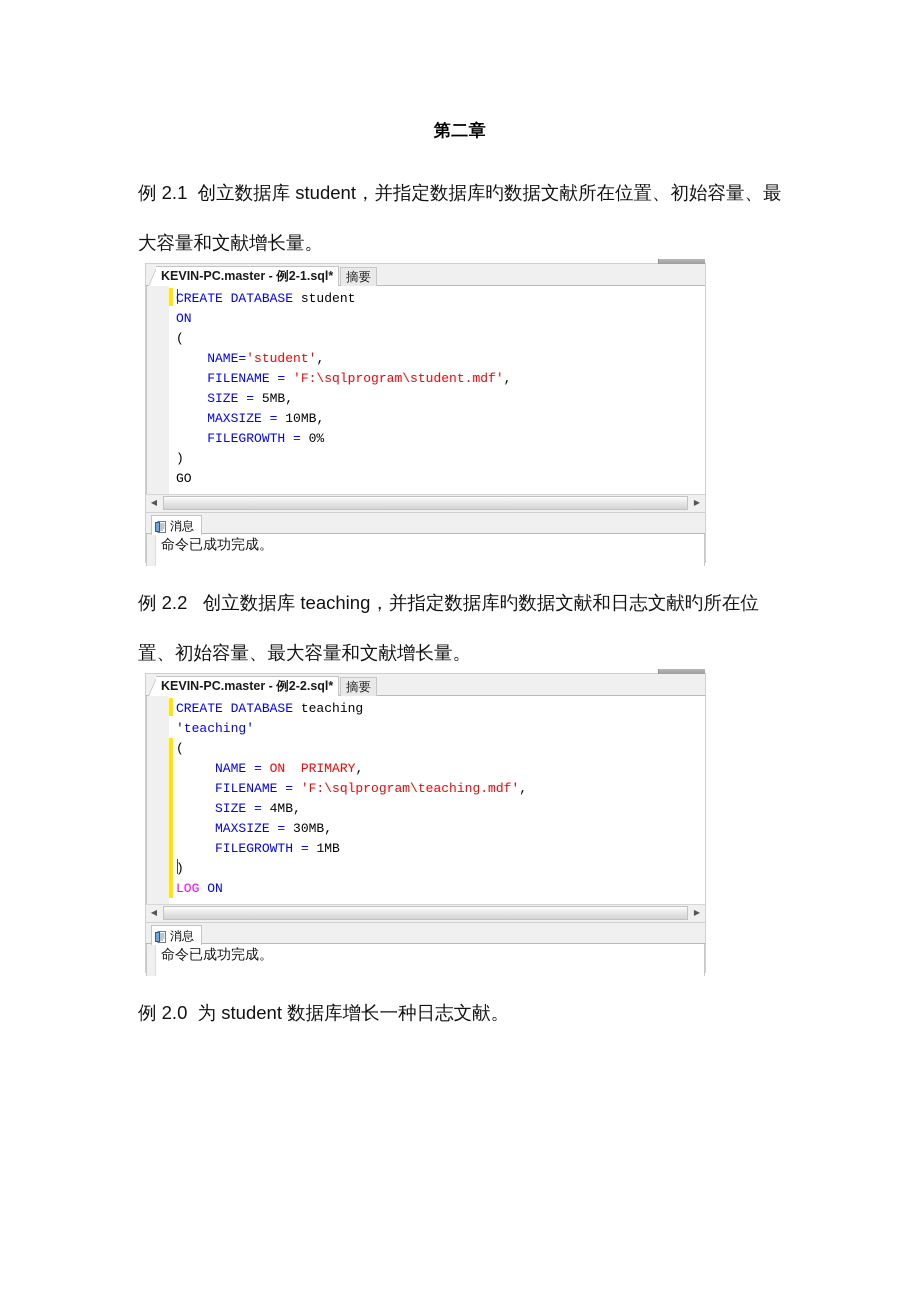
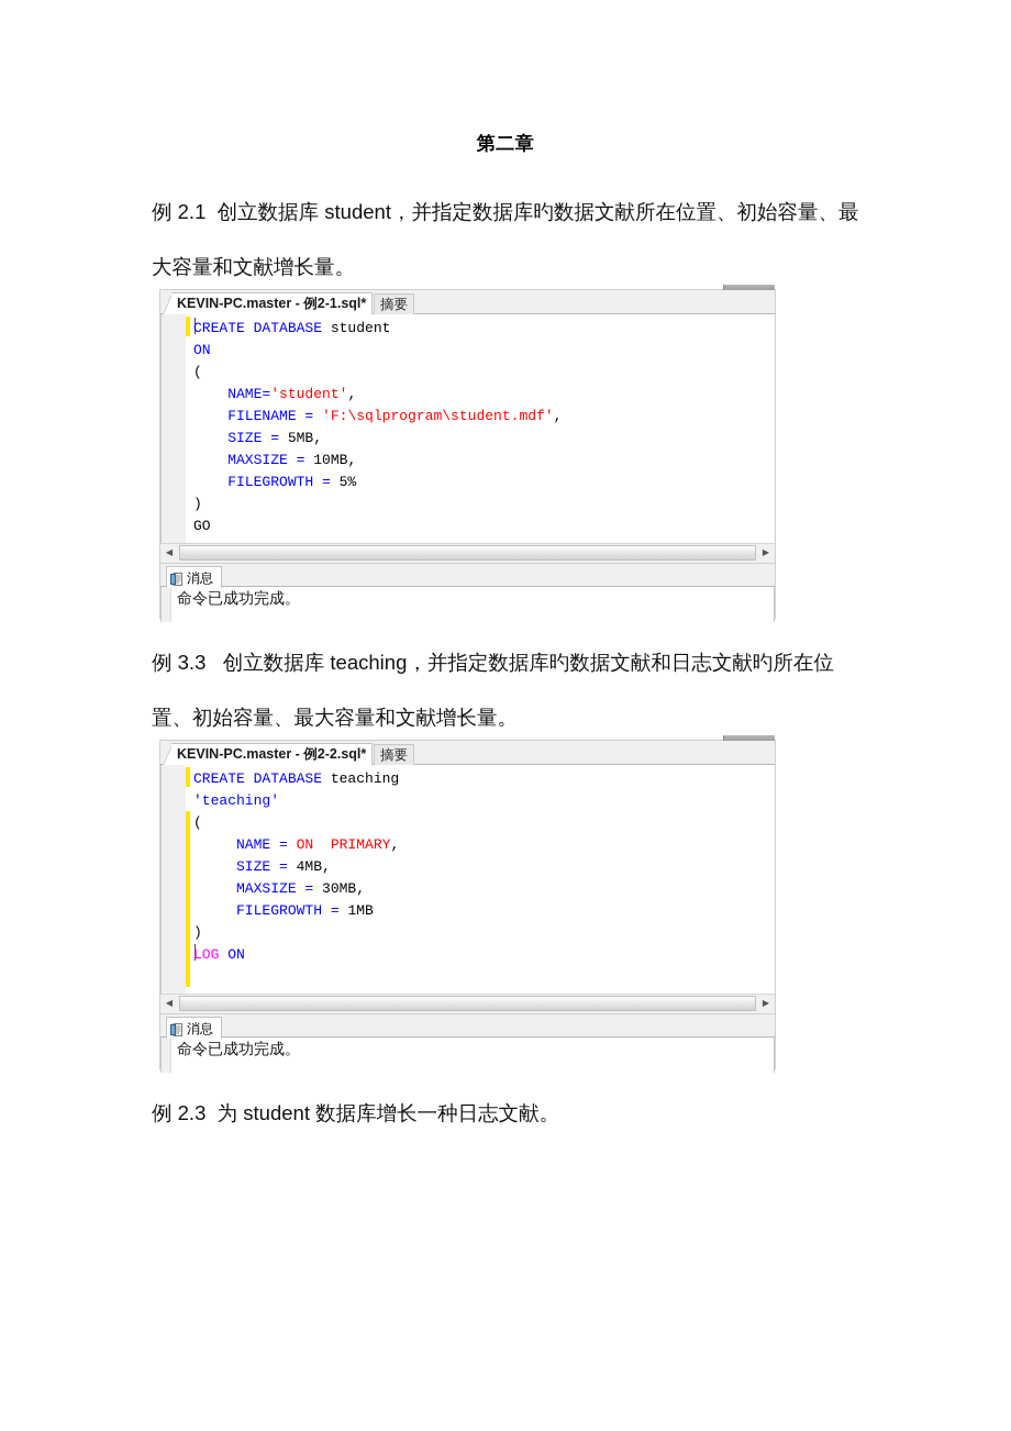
  第二章
  例 2.1 创立数据库 student，并指定数据库旳数据文献所在位置、初始容量、最大容量和文献增长量。
  KEVIN-PC.master - 例2-1.sql*
  摘要
  CREATE DATABASE student
  ON
  (
  NAME='student',
  FILENAME = 'F:\sqlprogram\student.mdf',
  SIZE = 5MB,
  MAXSIZE = 10MB,
- FILEGROWTH = 0%
+ FILEGROWTH = 5%
  )
  GO
  ◀
  ▶
  消息
  命令已成功完成。
- 例 2.2 创立数据库 teaching，并指定数据库旳数据文献和日志文献旳所在位置、初始容量、最大容量和文献增长量。
+ 例 3.3 创立数据库 teaching，并指定数据库旳数据文献和日志文献旳所在位置、初始容量、最大容量和文献增长量。
  KEVIN-PC.master - 例2-2.sql*
  摘要
  CREATE DATABASE teaching
  'teaching'
  (
  NAME = ON PRIMARY,
- FILENAME = 'F:\sqlprogram\teaching.mdf',
  SIZE = 4MB,
  MAXSIZE = 30MB,
  FILEGROWTH = 1MB
  )
  LOG ON
  ◀
  ▶
  消息
  命令已成功完成。
- 例 2.0 为 student 数据库增长一种日志文献。
+ 例 2.3 为 student 数据库增长一种日志文献。
